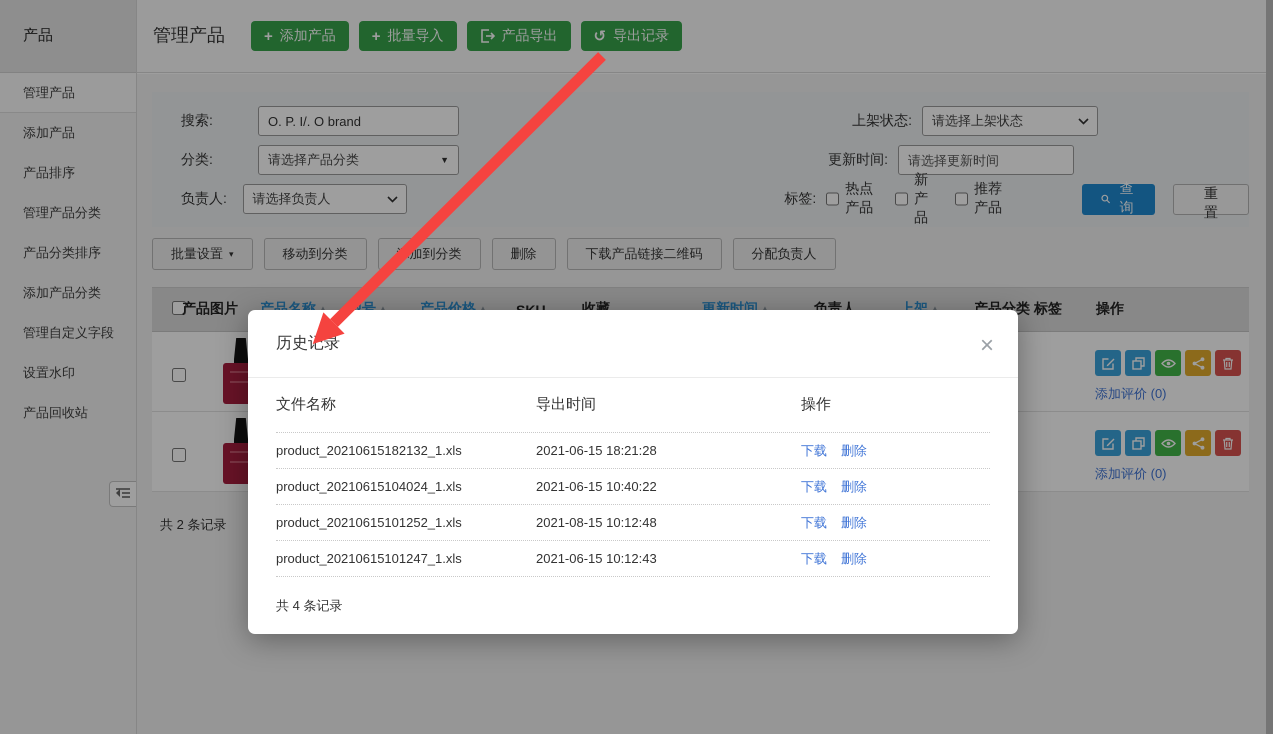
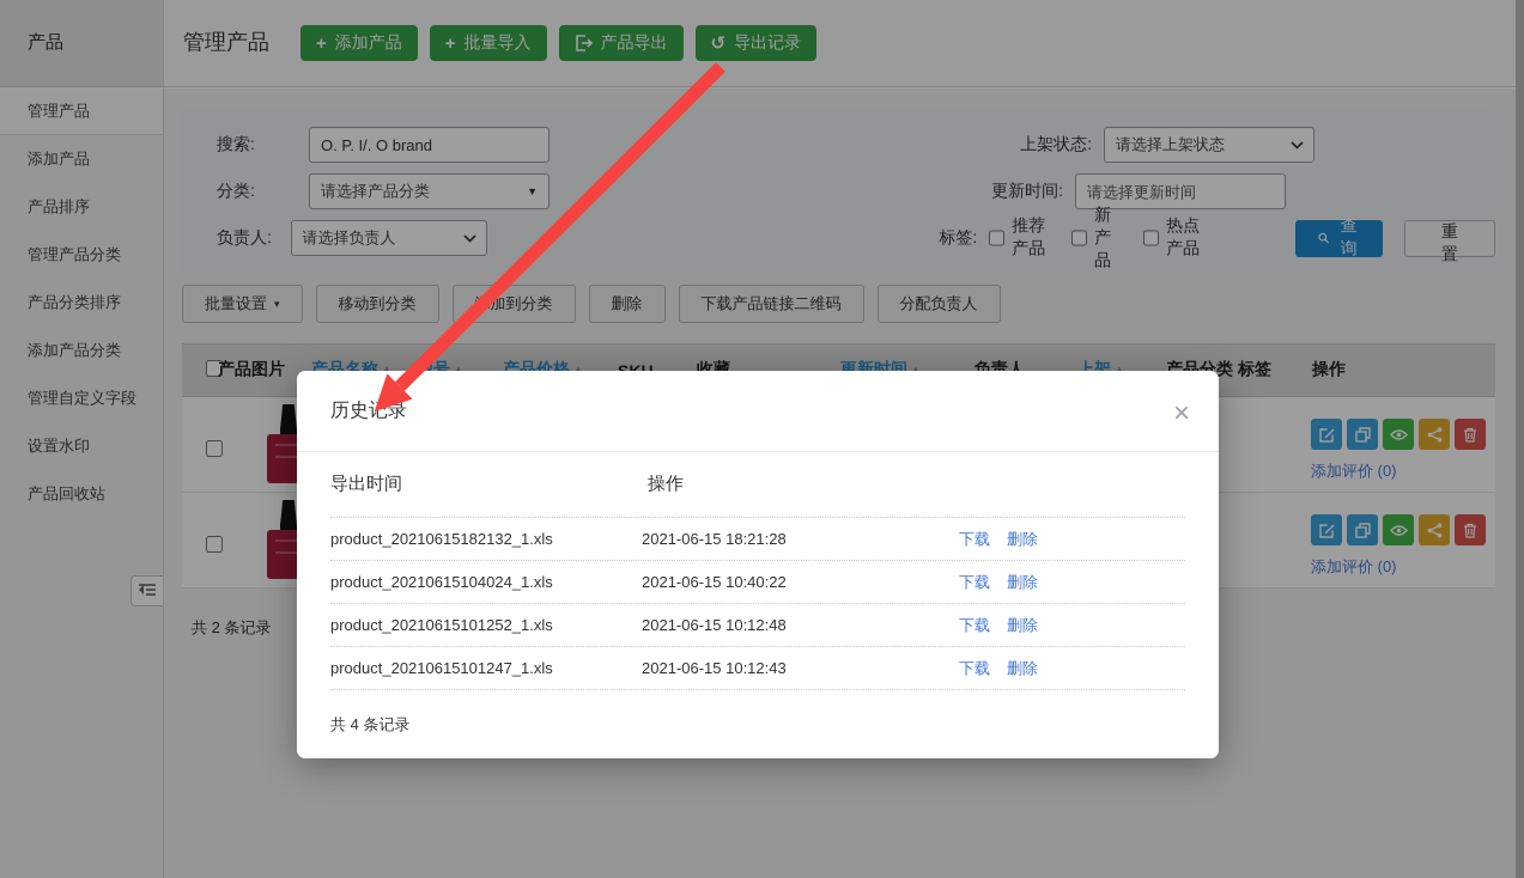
  产品
  管理产品
  添加产品
  产品排序
  管理产品分类
  产品分类排序
  添加产品分类
  管理自定义字段
  设置水印
  产品回收站
  管理产品
  +
  添加产品
  +
  批量导入
  产品导出
  ↺
  导出记录
  搜索:
  O. P. I/. O brand
  上架状态:
  请选择上架状态
  分类:
  请选择产品分类
  ▼
  更新时间:
  请选择更新时间
  负责人:
  请选择负责人
  标签:
- 热点产品
+ 推荐产品
  新产品
- 推荐产品
+ 热点产品
  查询
  重置
  批量设置
  ▾
  移动到分类
  加到分类
  删除
  下载产品链接二维码
  分配负责人
  产品图片
  产品名称 ▲
  产品价格 ▲
  收藏
  更新时间 ▲
  负责人
  上架 ▲
  产品分类
  标签
  操作
  添加评价 (0)
  添加评价 (0)
  共 2 条记录
  历史记录
  ×
- 文件名称
  导出时间
  操作
  product_20210615182132_1.xls
  2021-06-15 18:21:28
  下载 删除
  product_20210615104024_1.xls
  2021-06-15 10:40:22
  下载 删除
  product_20210615101252_1.xls
- 2021-08-15 10:12:48
+ 2021-06-15 10:12:48
  下载 删除
  product_20210615101247_1.xls
  2021-06-15 10:12:43
  下载 删除
  共 4 条记录
